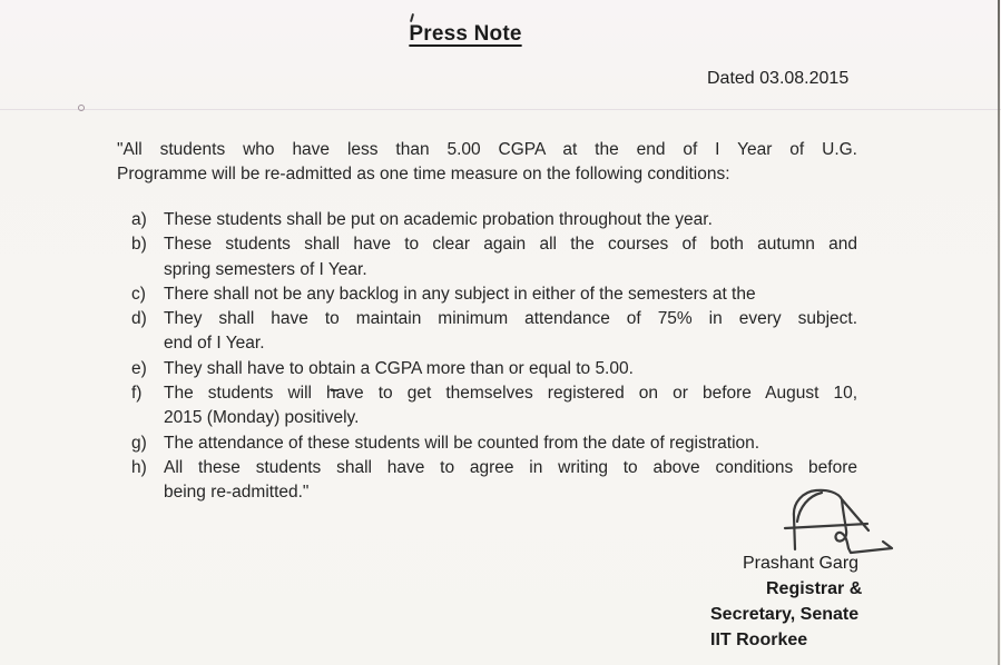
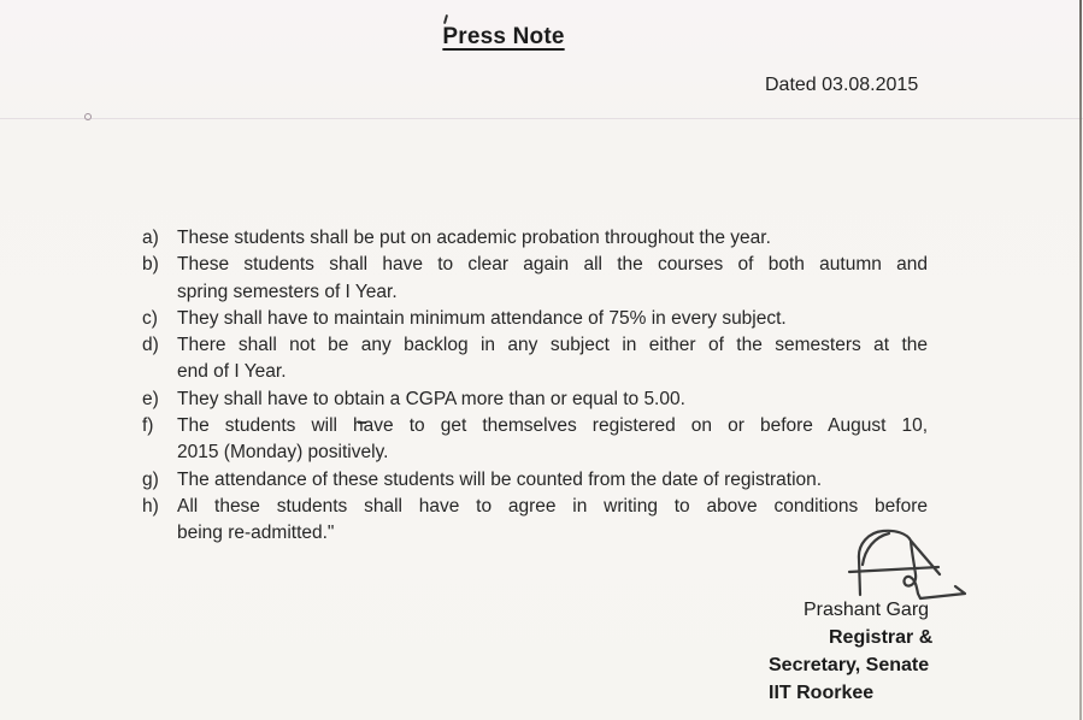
  Press Note
  Dated 03.08.2015
- "All students who have less than 5.00 CGPA at the end of I Year of U.G.
- Programme will be re-admitted as one time measure on the following conditions:
  a)
  These students shall be put on academic probation throughout the year.
  b)
  These students shall have to clear again all the courses of both autumn and
  spring semesters of I Year.
  c)
- There shall not be any backlog in any subject in either of the semesters at the
+ They shall have to maintain minimum attendance of 75% in every subject.
  d)
- They shall have to maintain minimum attendance of 75% in every subject.
+ There shall not be any backlog in any subject in either of the semesters at the
  end of I Year.
  e)
  They shall have to obtain a CGPA more than or equal to 5.00.
  f)
  The students will have to get themselves registered on or before August 10,
  2015 (Monday) positively.
  g)
  The attendance of these students will be counted from the date of registration.
  h)
  All these students shall have to agree in writing to above conditions before
  being re-admitted."
  Prashant Garg
  Registrar &
  Secretary, Senate
  IIT Roorkee
